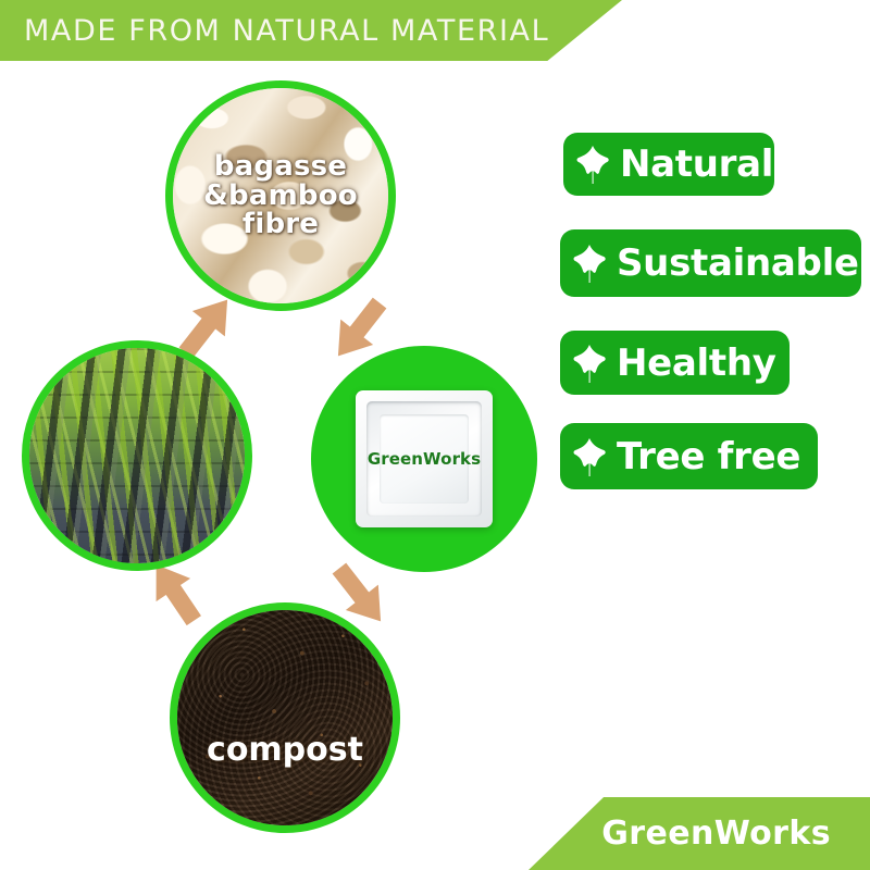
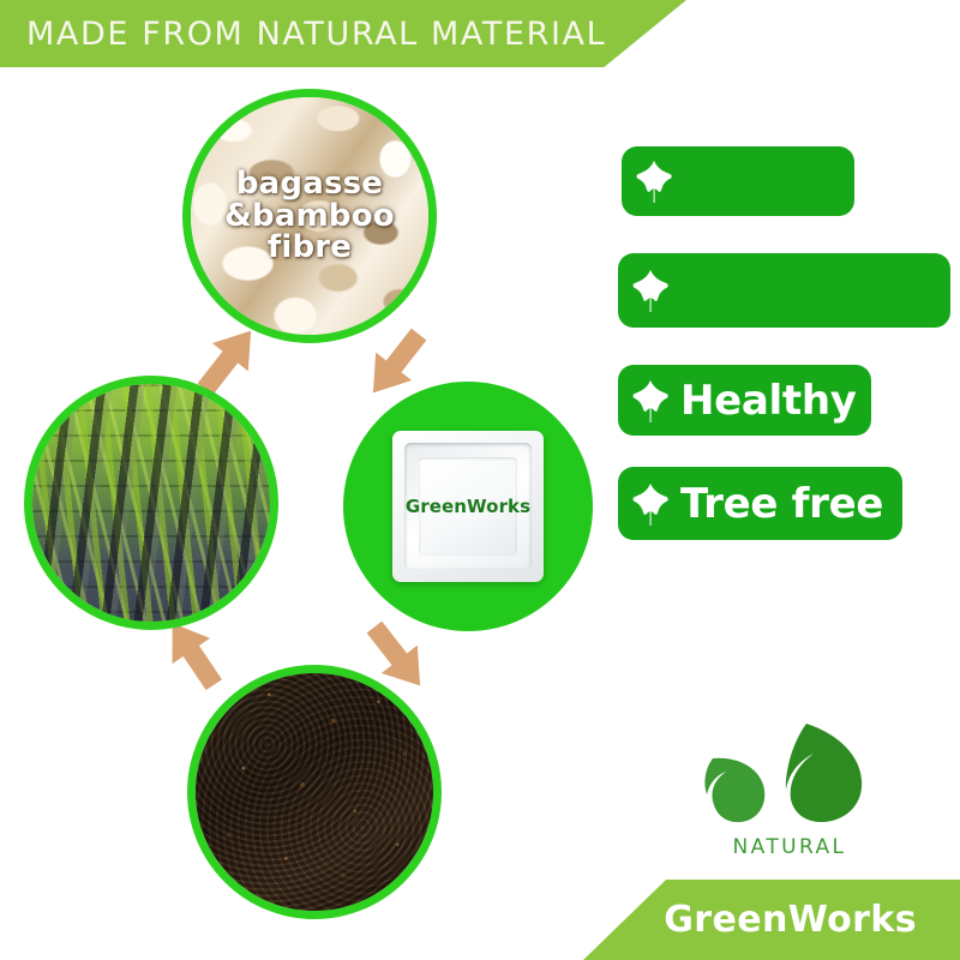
  MADE FROM NATURAL MATERIAL
  bagasse
  &bamboo
  fibre
- compost
  GreenWorks
- Natural
- Sustainable
  Healthy
  Tree free
+ NATURAL
  GreenWorks
